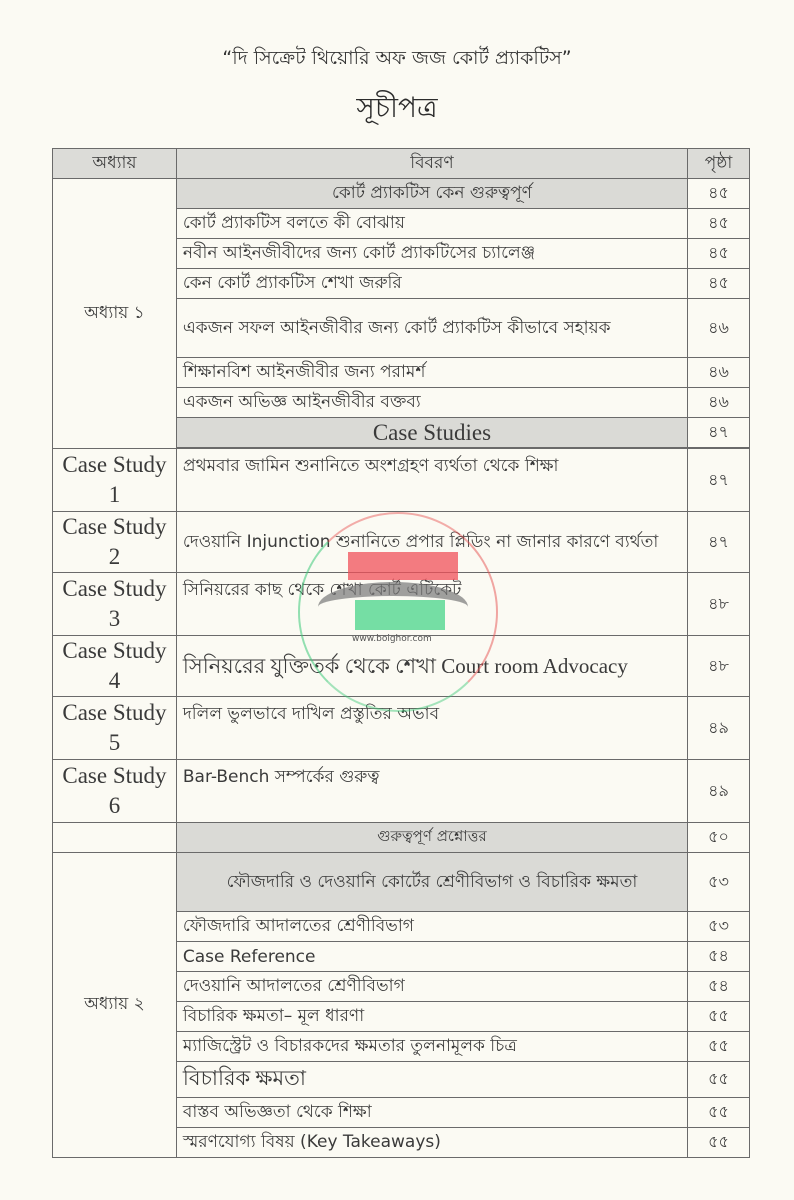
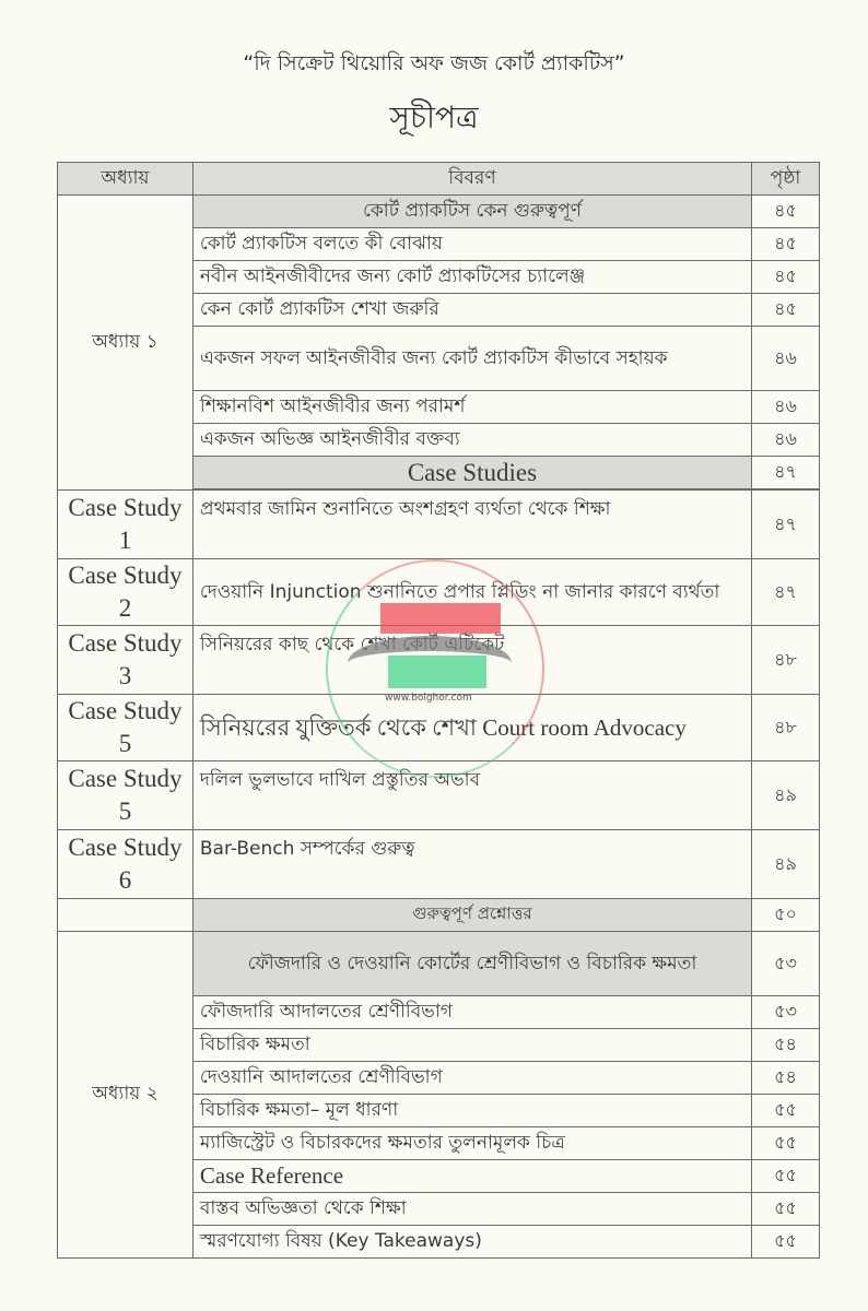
  “দি সিক্রেট থিয়োরি অফ জজ কোর্ট প্র্যাকটিস”
  সূচীপত্র
  অধ্যায়	বিবরণ	পৃষ্ঠা
  অধ্যায় ১	কোর্ট প্র্যাকটিস কেন গুরুত্বপূর্ণ	৪৫
  কোর্ট প্র্যাকটিস বলতে কী বোঝায়	৪৫
  নবীন আইনজীবীদের জন্য কোর্ট প্র্যাকটিসের চ্যালেঞ্জ	৪৫
  কেন কোর্ট প্র্যাকটিস শেখা জরুরি	৪৫
  একজন সফল আইনজীবীর জন্য কোর্ট প্র্যাকটিস কীভাবে সহায়ক	৪৬
  শিক্ষানবিশ আইনজীবীর জন্য পরামর্শ	৪৬
  একজন অভিজ্ঞ আইনজীবীর বক্তব্য	৪৬
  Case Studies	৪৭
  Case Study 1	প্রথমবার জামিন শুনানিতে অংশগ্রহণ ব্যর্থতা থেকে শিক্ষা	৪৭
  Case Study 2	দেওয়ানি Injunction শুনানিতে প্রপার প্লিডিং না জানার কারণে ব্যর্থতা	৪৭
  Case Study 3	সিনিয়রের কাছ থেকে শেখা কোর্ট এটিকেট	৪৮
- Case Study 4	সিনিয়রের যুক্তিতর্ক থেকে শেখা Court room Advocacy	৪৮
+ Case Study 5	সিনিয়রের যুক্তিতর্ক থেকে শেখা Court room Advocacy	৪৮
  Case Study 5	দলিল ভুলভাবে দাখিল প্রস্তুতির অভাব	৪৯
  Case Study 6	Bar-Bench সম্পর্কের গুরুত্ব	৪৯
  	গুরুত্বপূর্ণ প্রশ্নোত্তর	৫০
  অধ্যায় ২	ফৌজদারি ও দেওয়ানি কোর্টের শ্রেণীবিভাগ ও বিচারিক ক্ষমতা	৫৩
  ফৌজদারি আদালতের শ্রেণীবিভাগ	৫৩
- Case Reference	৫৪
+ বিচারিক ক্ষমতা	৫৪
  দেওয়ানি আদালতের শ্রেণীবিভাগ	৫৪
  বিচারিক ক্ষমতা– মূল ধারণা	৫৫
  ম্যাজিস্ট্রেট ও বিচারকদের ক্ষমতার তুলনামূলক চিত্র	৫৫
- বিচারিক ক্ষমতা	৫৫
+ Case Reference	৫৫
  বাস্তব অভিজ্ঞতা থেকে শিক্ষা	৫৫
  স্মরণযোগ্য বিষয় (Key Takeaways)	৫৫
  www.boighor.com
